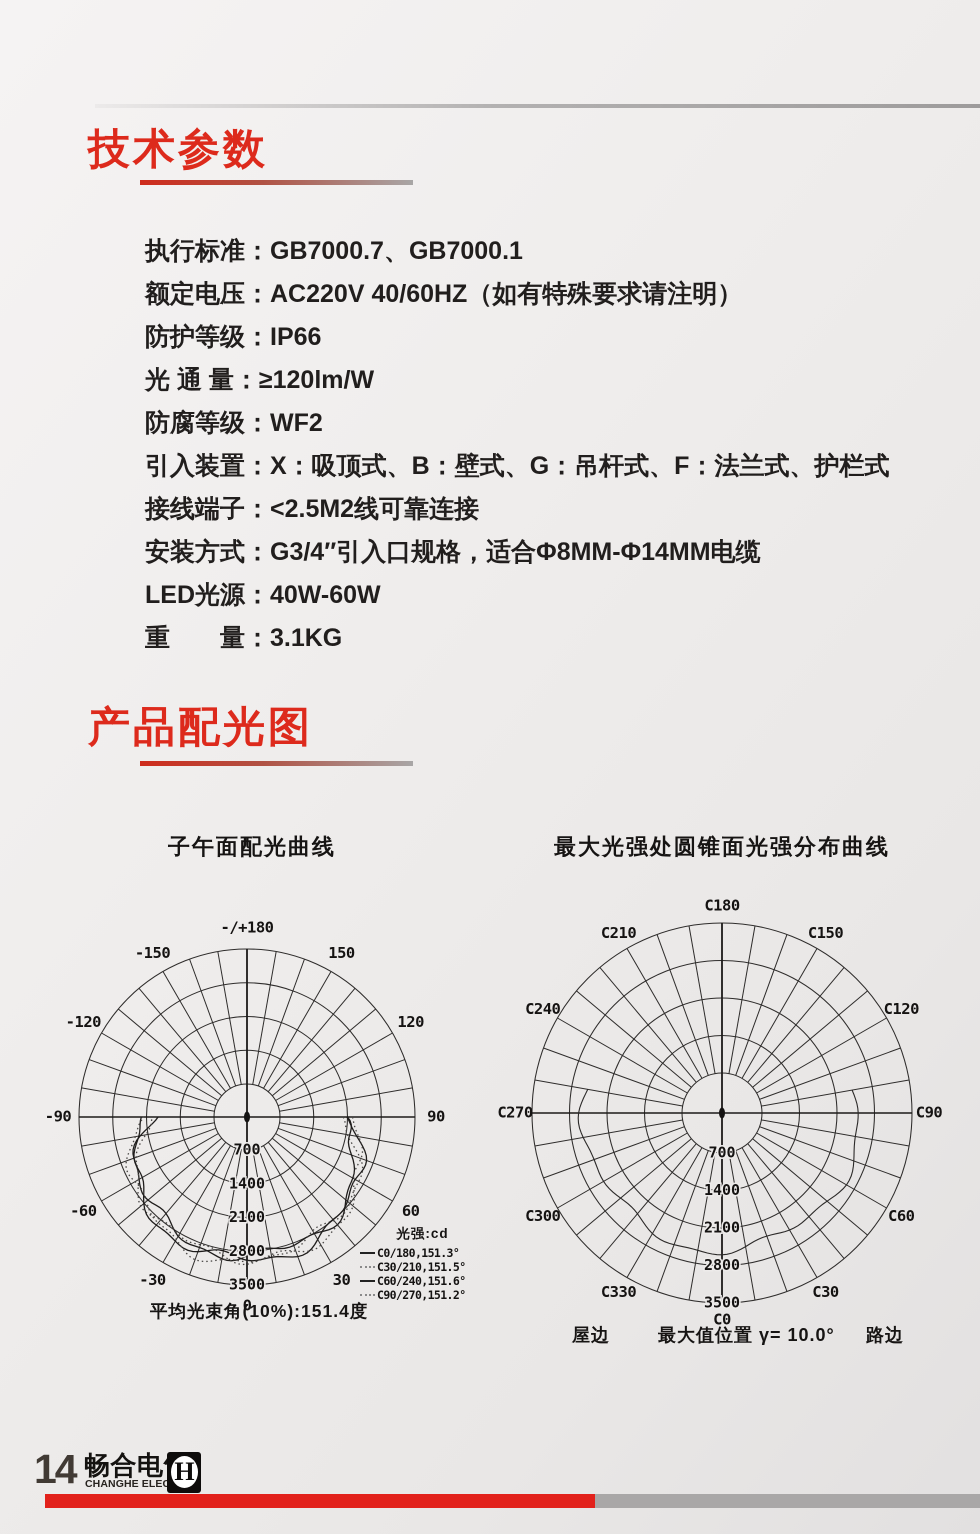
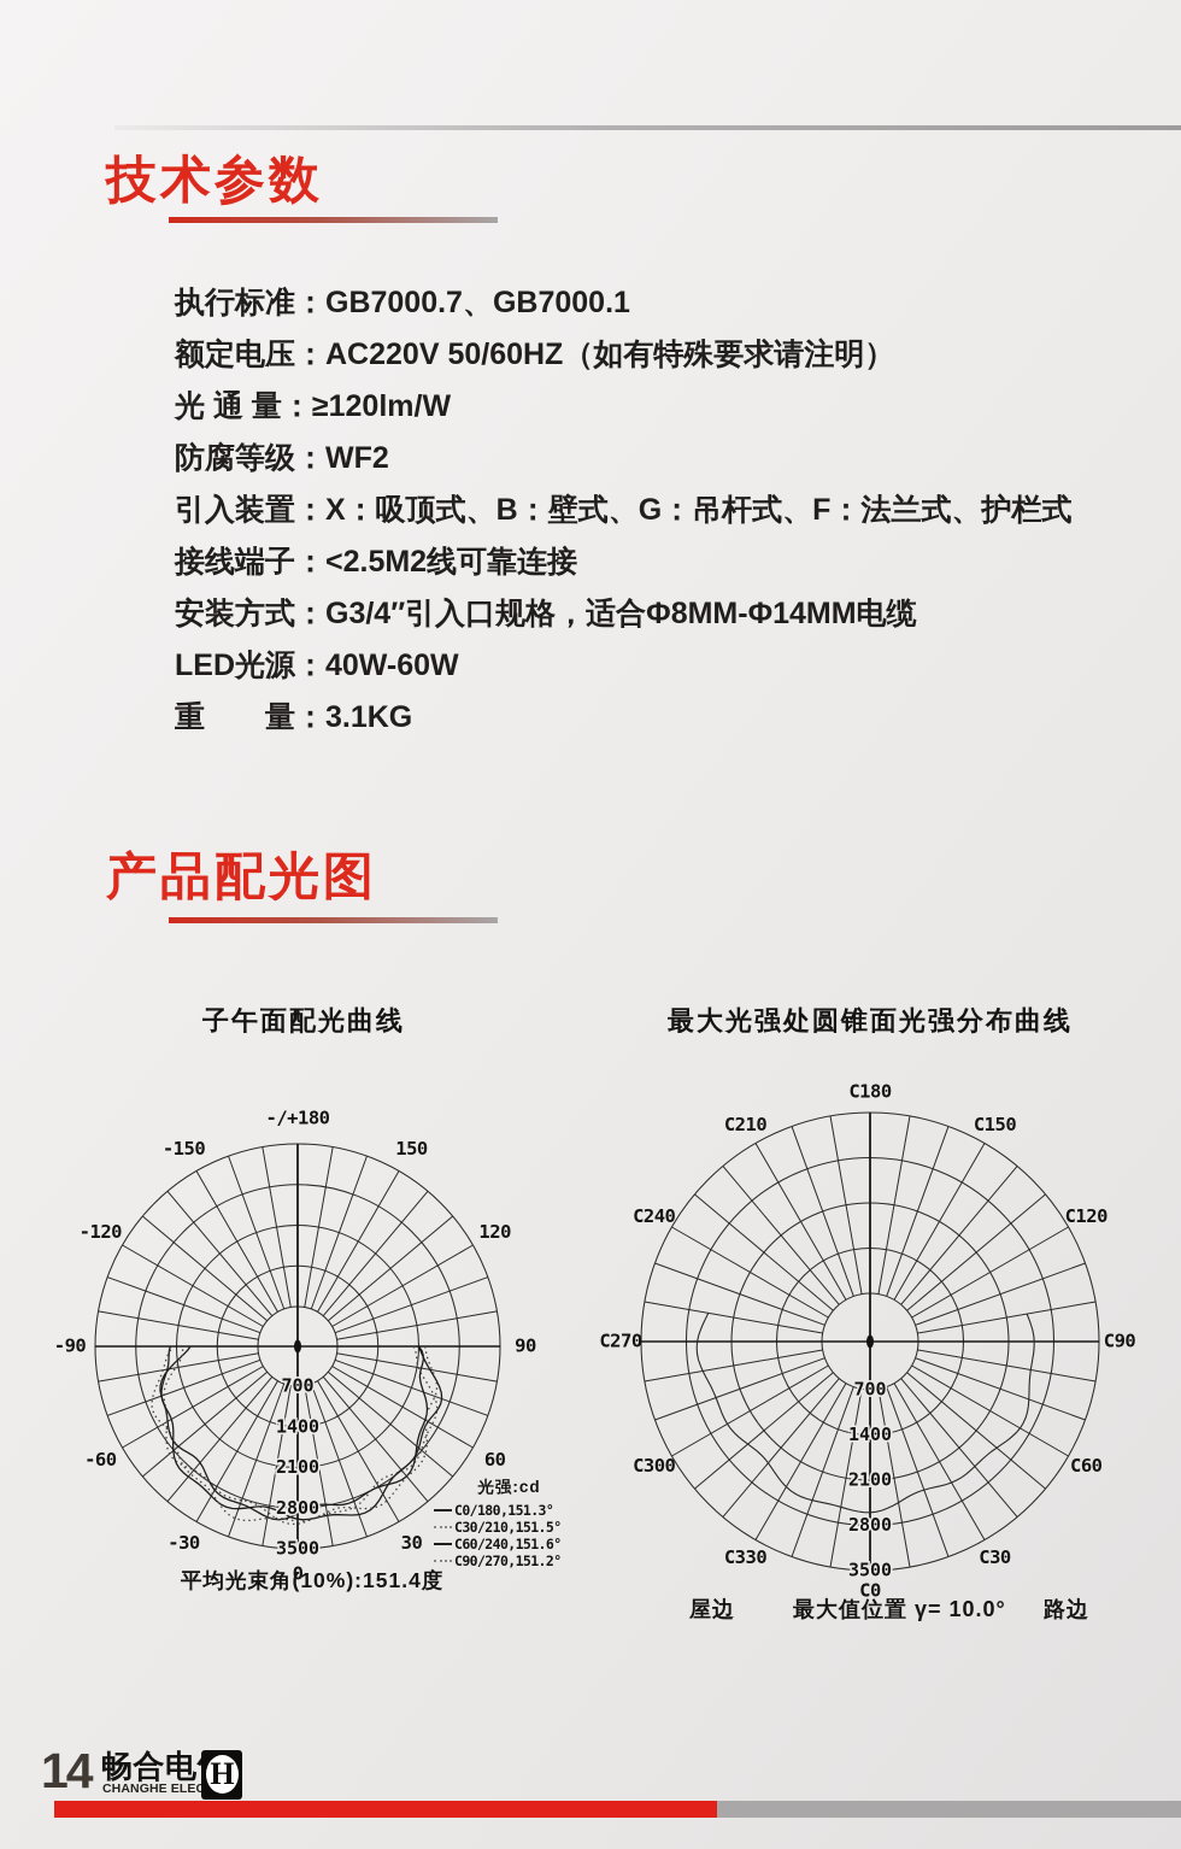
  技术参数
  执行标准：GB7000.7、GB7000.1
- 额定电压：AC220V 40/60HZ（如有特殊要求请注明）
+ 额定电压：AC220V 50/60HZ（如有特殊要求请注明）
- 防护等级：IP66
  光 通 量：≥120lm/W
  防腐等级：WF2
  引入装置：X：吸顶式、B：壁式、G：吊杆式、F：法兰式、护栏式
  接线端子：<2.5M2线可靠连接
  安装方式：G3/4″引入口规格，适合Φ8MM-Φ14MM电缆
  LED光源：40W-60W
  重 量：3.1KG
  产品配光图
  子午面配光曲线
  最大光强处圆锥面光强分布曲线
  700
  1400
  2100
  2800
  3500
  -/+180
  150
  120
  90
  60
  30
  0
  -30
  -60
  -90
  -120
  -150
  700
  1400
  2100
  2800
  3500
  C180
  C150
  C120
  C90
  C60
  C30
  C0
  C330
  C300
  C270
  C240
  C210
  光强:cd
  C0/180,151.3°
  C30/210,151.5°
  C60/240,151.6°
  C90/270,151.2°
  平均光束角(10%):151.4度
  屋边
  最大值位置 γ= 10.0°
  路边
  14
  畅合电
  H
